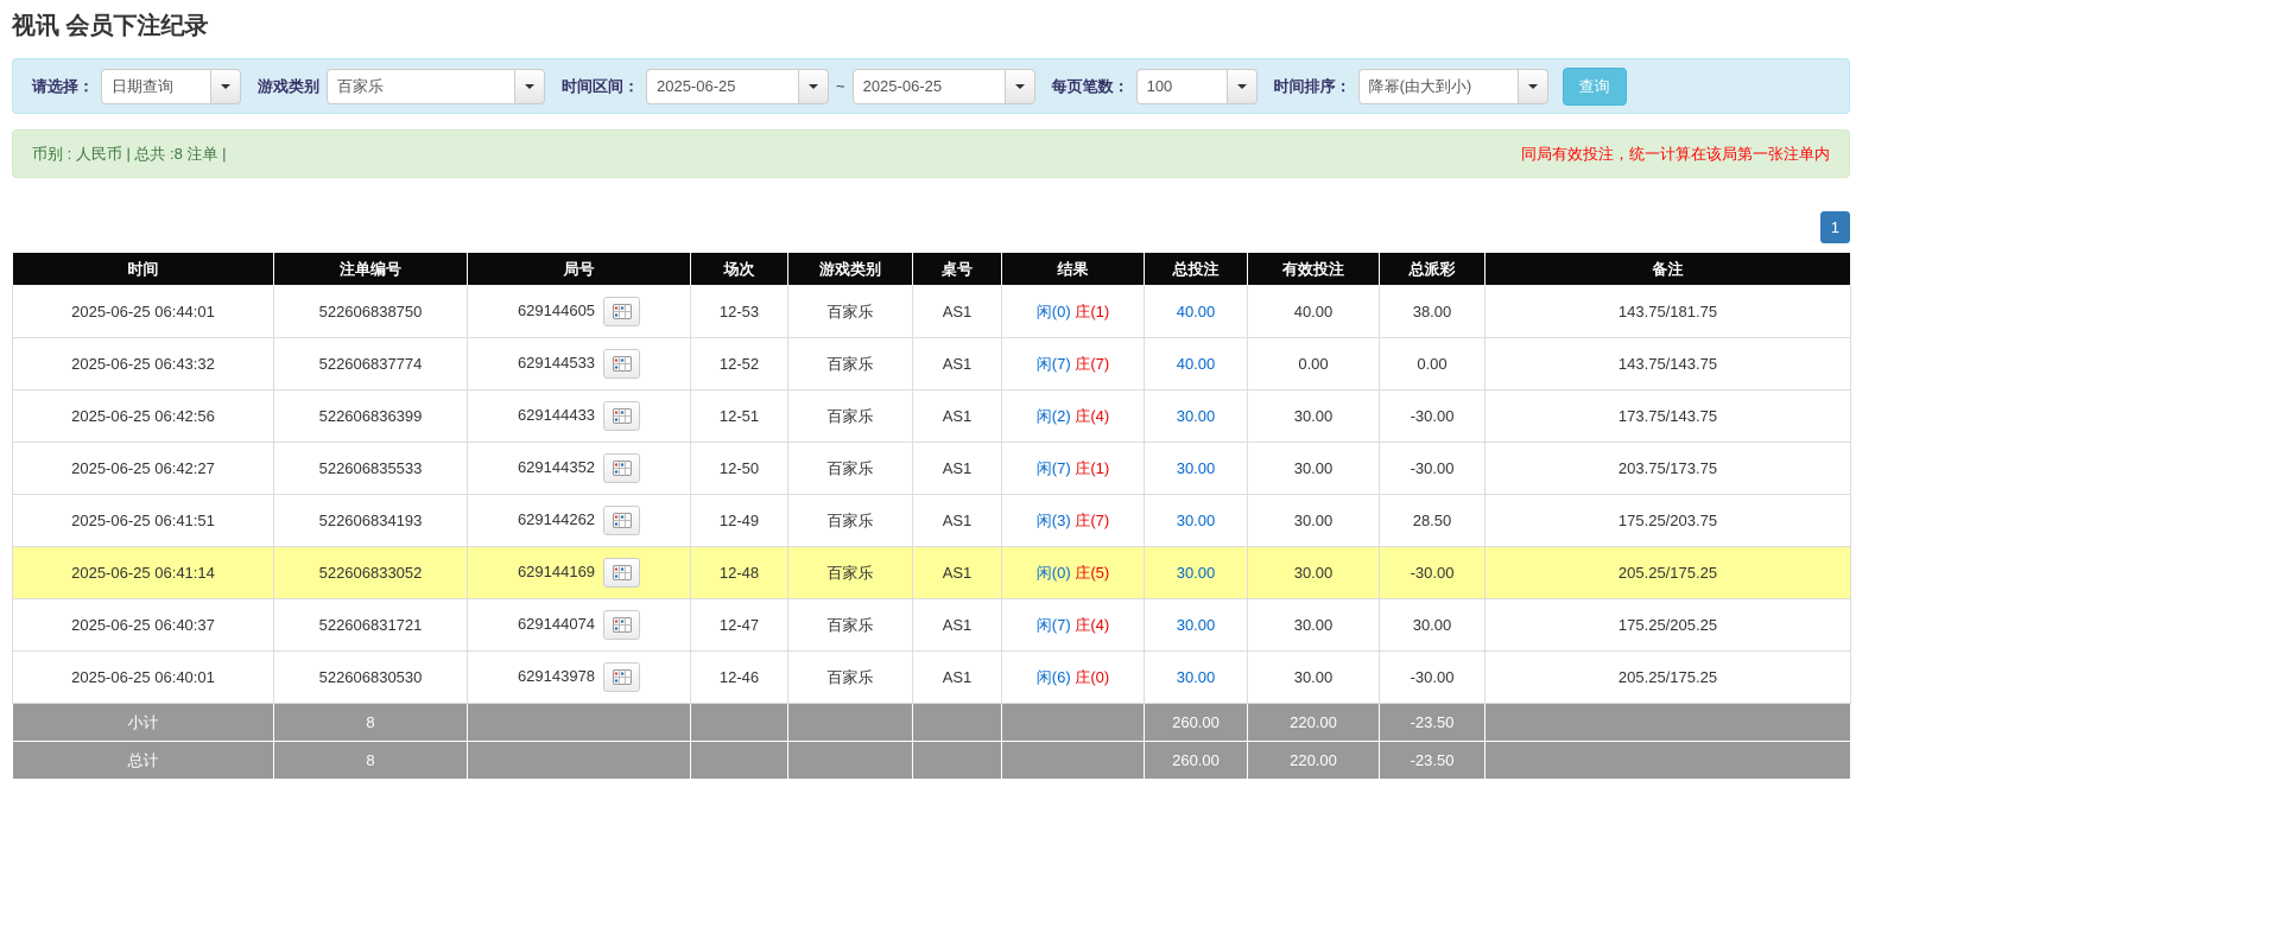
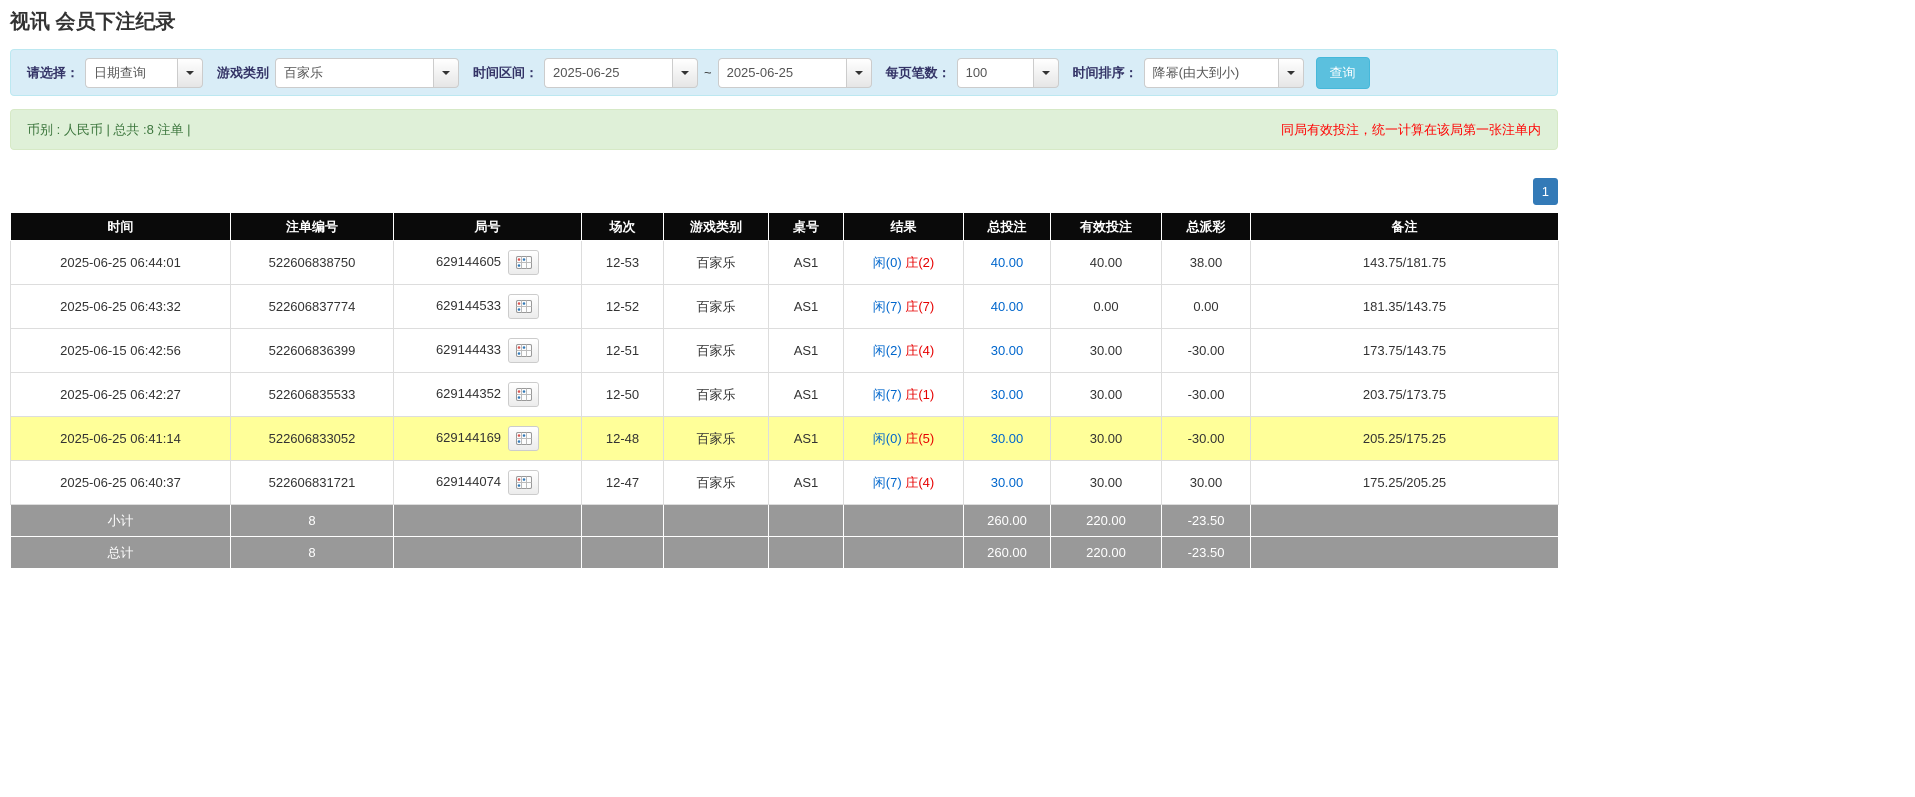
  视讯 会员下注纪录
  请选择：
  日期查询
  游戏类别
  百家乐
  时间区间：
  2025-06-25
  ~
  2025-06-25
  每页笔数：
  100
  时间排序：
  降幂(由大到小)
  查询
  币别 : 人民币 | 总共 :8 注单 |
  同局有效投注，统一计算在该局第一张注单内
  1
  时间	注单编号	局号	场次	游戏类别	桌号	结果	总投注	有效投注	总派彩	备注
- 2025-06-25 06:44:01	522606838750	629144605	12-53	百家乐	AS1	闲(0) 庄(1)	40.00	40.00	38.00	143.75/181.75
+ 2025-06-25 06:44:01	522606838750	629144605	12-53	百家乐	AS1	闲(0) 庄(2)	40.00	40.00	38.00	143.75/181.75
- 2025-06-25 06:43:32	522606837774	629144533	12-52	百家乐	AS1	闲(7) 庄(7)	40.00	0.00	0.00	143.75/143.75
+ 2025-06-25 06:43:32	522606837774	629144533	12-52	百家乐	AS1	闲(7) 庄(7)	40.00	0.00	0.00	181.35/143.75
- 2025-06-25 06:42:56	522606836399	629144433	12-51	百家乐	AS1	闲(2) 庄(4)	30.00	30.00	-30.00	173.75/143.75
+ 2025-06-15 06:42:56	522606836399	629144433	12-51	百家乐	AS1	闲(2) 庄(4)	30.00	30.00	-30.00	173.75/143.75
  2025-06-25 06:42:27	522606835533	629144352	12-50	百家乐	AS1	闲(7) 庄(1)	30.00	30.00	-30.00	203.75/173.75
- 2025-06-25 06:41:51	522606834193	629144262	12-49	百家乐	AS1	闲(3) 庄(7)	30.00	30.00	28.50	175.25/203.75
  2025-06-25 06:41:14	522606833052	629144169	12-48	百家乐	AS1	闲(0) 庄(5)	30.00	30.00	-30.00	205.25/175.25
  2025-06-25 06:40:37	522606831721	629144074	12-47	百家乐	AS1	闲(7) 庄(4)	30.00	30.00	30.00	175.25/205.25
- 2025-06-25 06:40:01	522606830530	629143978	12-46	百家乐	AS1	闲(6) 庄(0)	30.00	30.00	-30.00	205.25/175.25
  小计	8						260.00	220.00	-23.50
  总计	8						260.00	220.00	-23.50
